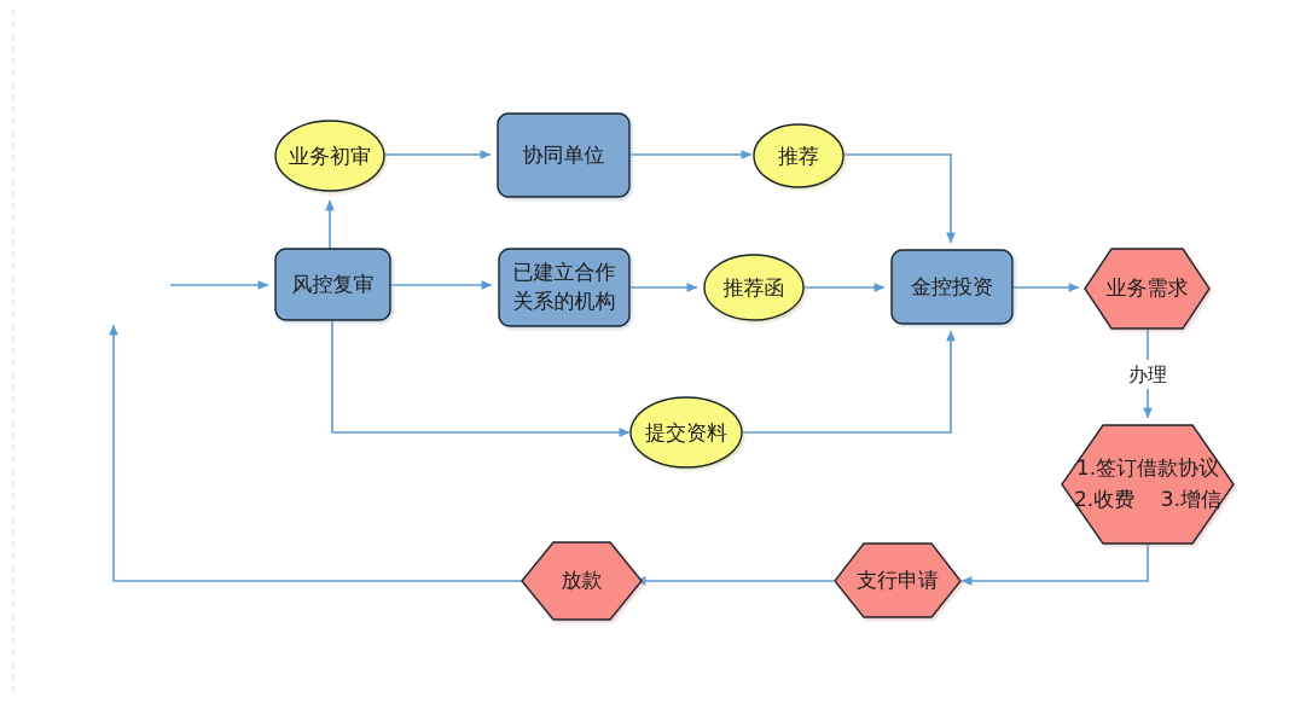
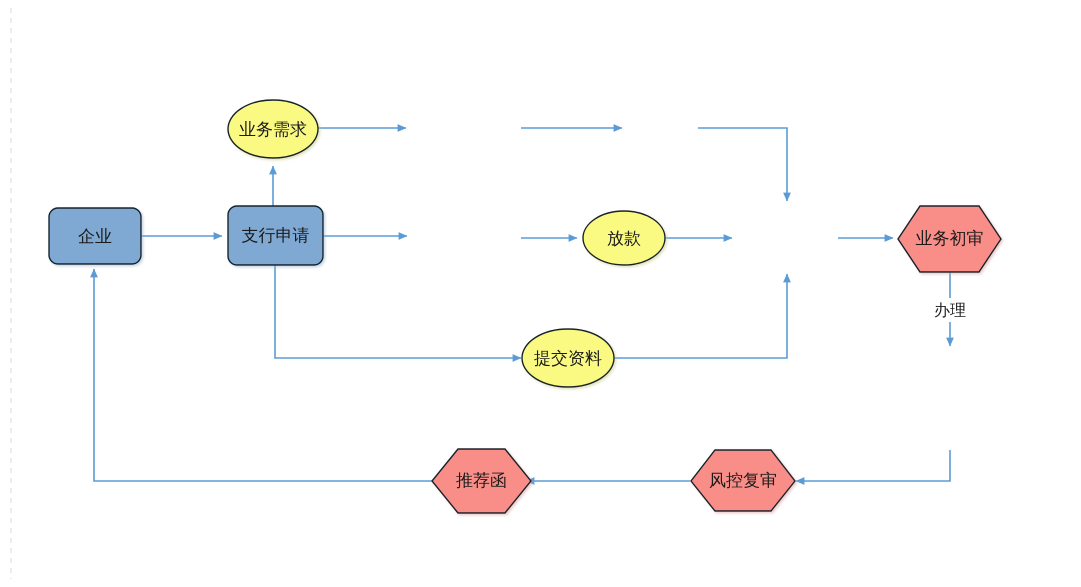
+ 企业
- 风控复审
+ 支行申请
- 业务初审
+ 业务需求
- 协同单位
- 推荐
- 已建立合作
- 关系的机构
- 推荐函
+ 放款
  提交资料
- 金控投资
- 业务需求
+ 业务初审
- 1.签订借款协议
- 2.收费 3.增信
- 支行申请
+ 风控复审
- 放款
+ 推荐函
  办理
